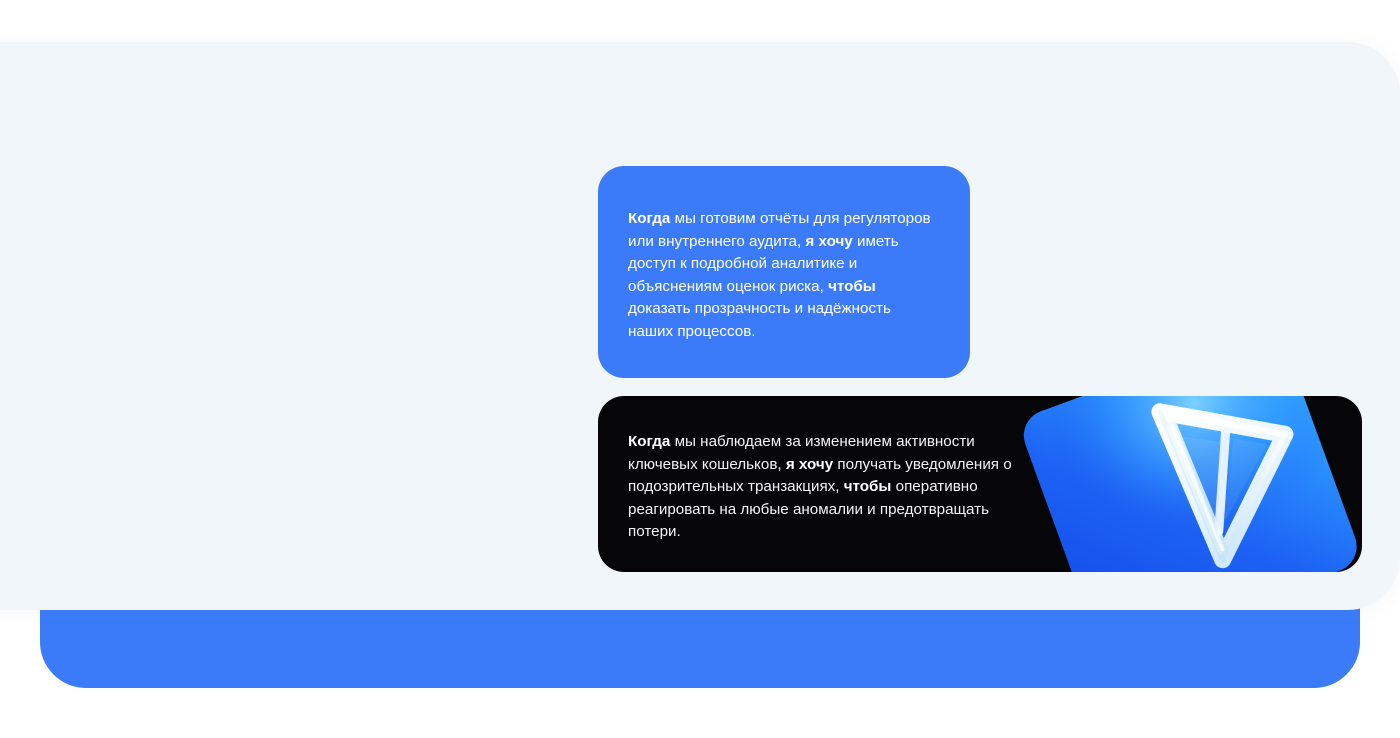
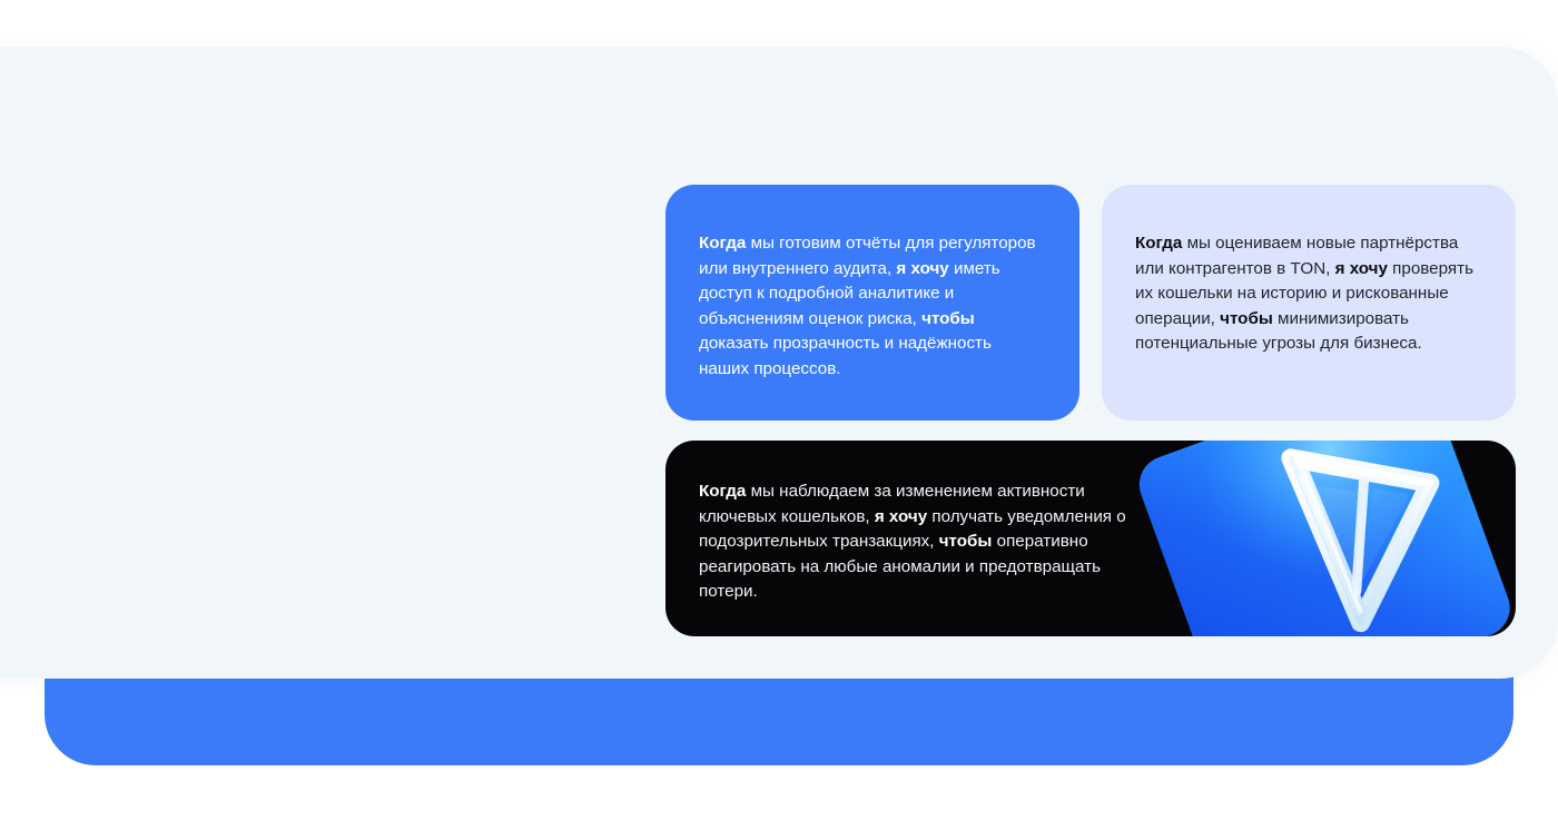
  Когда мы готовим отчёты для регуляторов или внутреннего аудита, я хочу иметь доступ к подробной аналитике и объяснениям оценок риска, чтобы доказать прозрачность и надёжность наших процессов.
+ Когда мы оцениваем новые партнёрства или контрагентов в TON, я хочу проверять их кошельки на историю и рискованные операции, чтобы минимизировать потенциальные угрозы для бизнеса.
  Когда мы наблюдаем за изменением активности ключевых кошельков, я хочу получать уведомления о подозрительных транзакциях, чтобы оперативно реагировать на любые аномалии и предотвращать потери.
